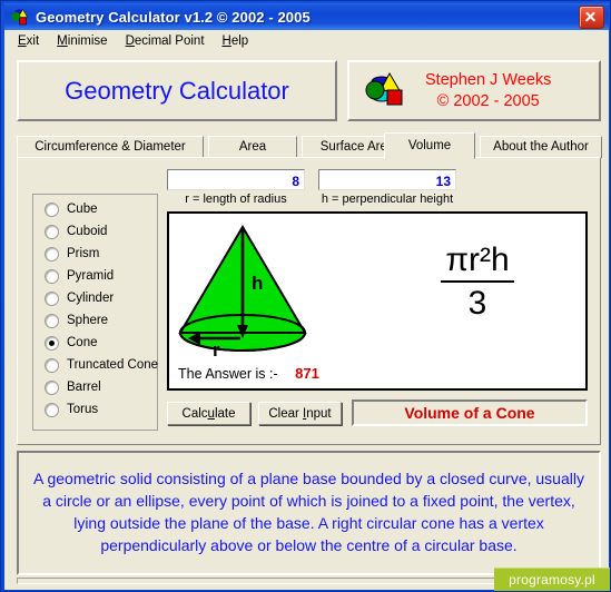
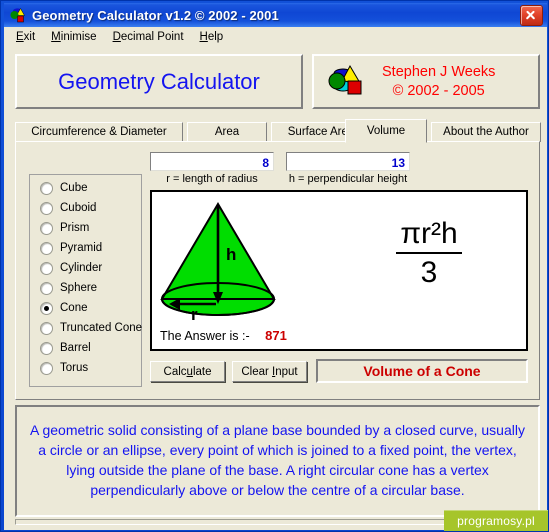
- Geometry Calculator v1.2 © 2002 - 2005
+ Geometry Calculator v1.2 © 2002 - 2001
  Exit
  Minimise
  Decimal Point
  Help
  Geometry Calculator
  Stephen J Weeks
  © 2002 - 2005
  Circumference & Diameter
  Area
  Surface Ar
  Volume
  About the Author
  Cube
  Cuboid
  Prism
  Pyramid
  Cylinder
  Sphere
  Cone
  Truncated Cone
  Barrel
  Torus
  8
  13
  r = length of radius
  h = perpendicular height
  h
  r
  πr²h
  3
  The Answer is :- 871
  Calculate
  Clear Input
  Volume of a Cone
  A geometric solid consisting of a plane base bounded by a closed curve, usually a circle or an ellipse, every point of which is joined to a fixed point, the vertex, lying outside the plane of the base. A right circular cone has a vertex perpendicularly above or below the centre of a circular base.
  programosy.pl
